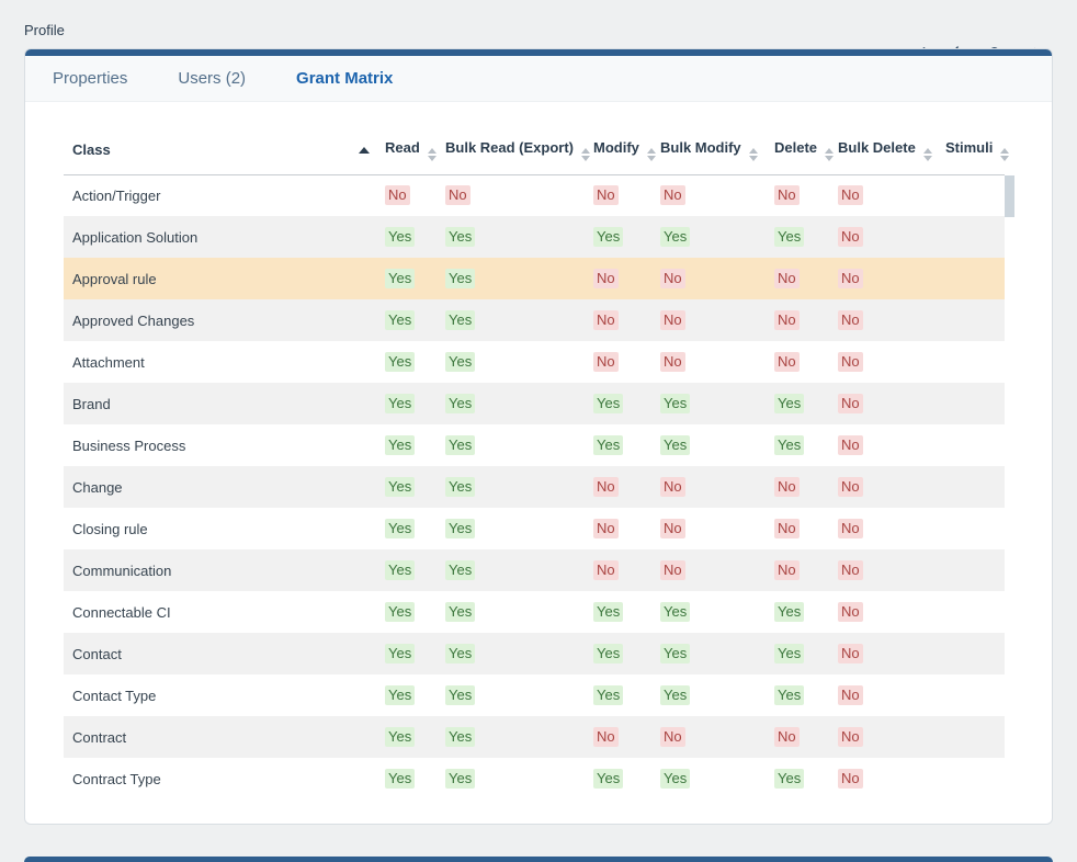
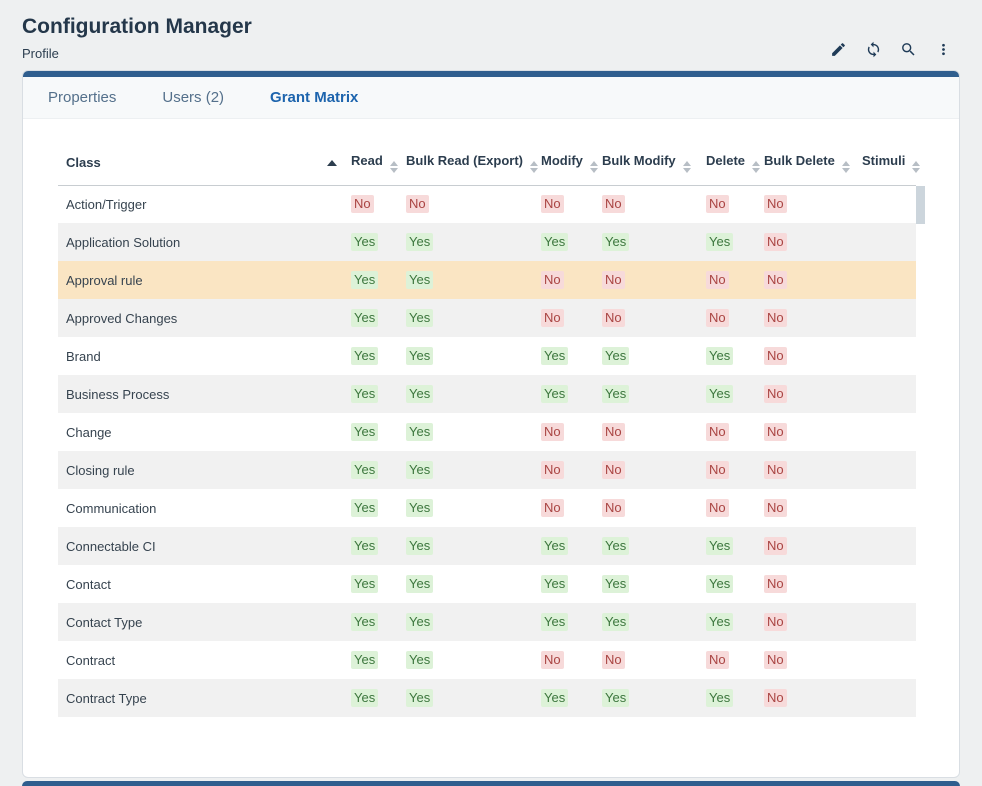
+ Configuration Manager
  Profile
  Properties
  Users (2)
  Grant Matrix
  Class	Read	Bulk Read (Export)	Modify	Bulk Modify	Delete	Bulk Delete	Stimuli
  Action/Trigger	No	No	No	No	No	No
  Application Solution	Yes	Yes	Yes	Yes	Yes	No
  Approval rule	Yes	Yes	No	No	No	No
  Approved Changes	Yes	Yes	No	No	No	No
- Attachment	Yes	Yes	No	No	No	No
  Brand	Yes	Yes	Yes	Yes	Yes	No
  Business Process	Yes	Yes	Yes	Yes	Yes	No
  Change	Yes	Yes	No	No	No	No
  Closing rule	Yes	Yes	No	No	No	No
  Communication	Yes	Yes	No	No	No	No
  Connectable CI	Yes	Yes	Yes	Yes	Yes	No
  Contact	Yes	Yes	Yes	Yes	Yes	No
  Contact Type	Yes	Yes	Yes	Yes	Yes	No
  Contract	Yes	Yes	No	No	No	No
  Contract Type	Yes	Yes	Yes	Yes	Yes	No
